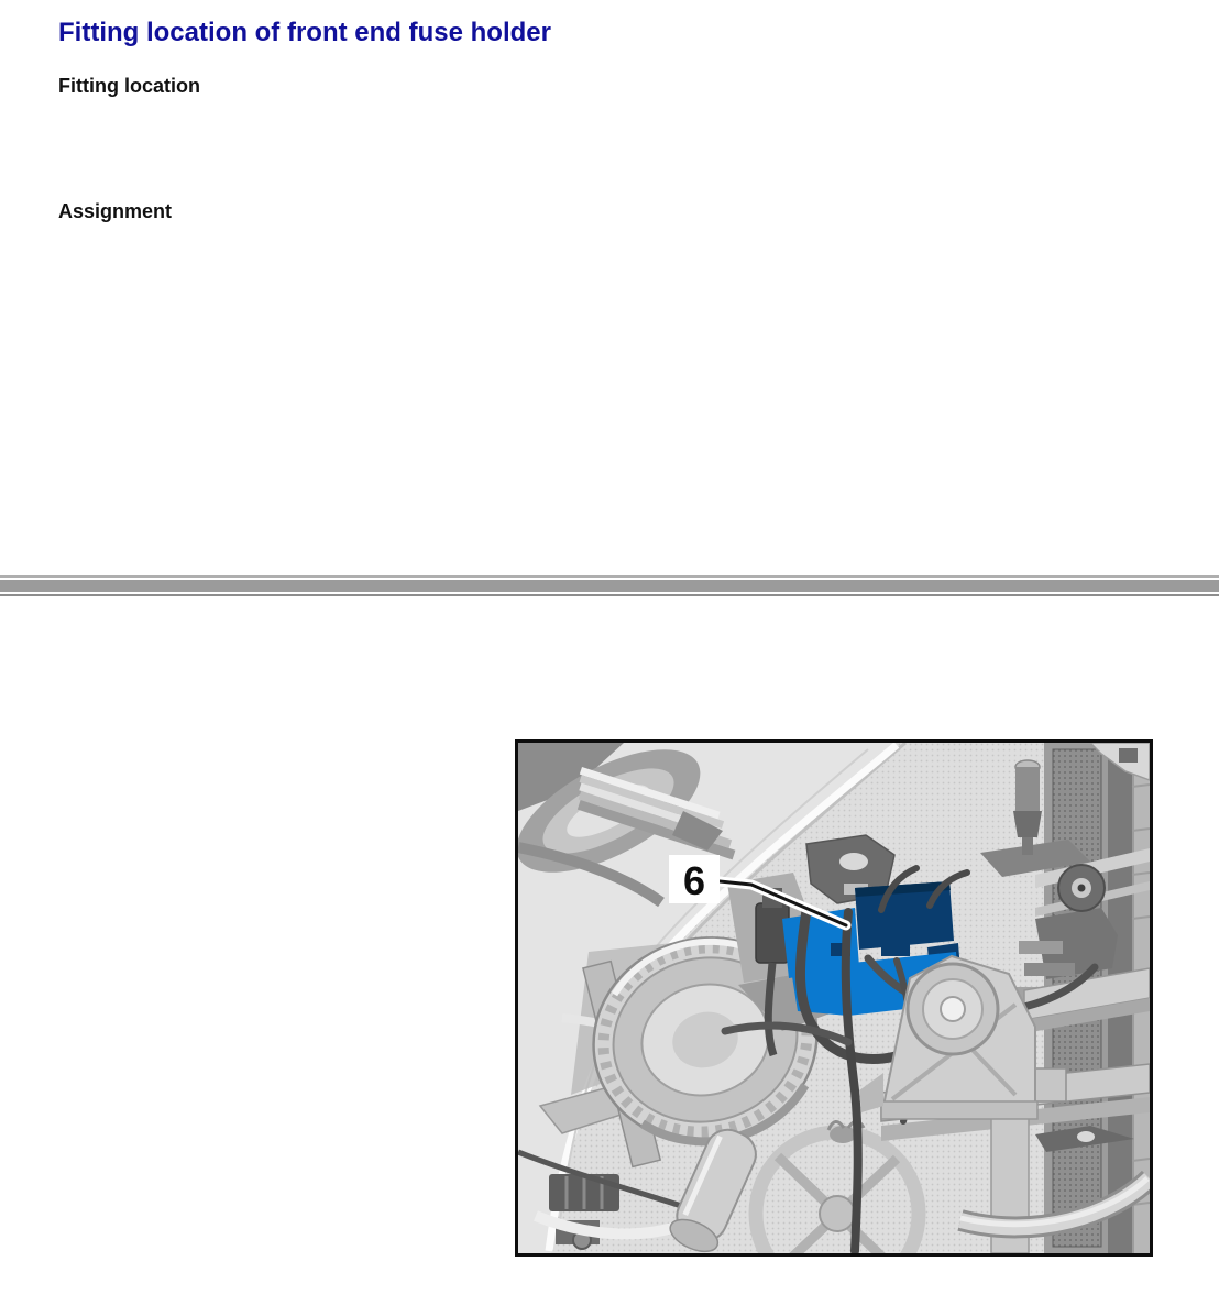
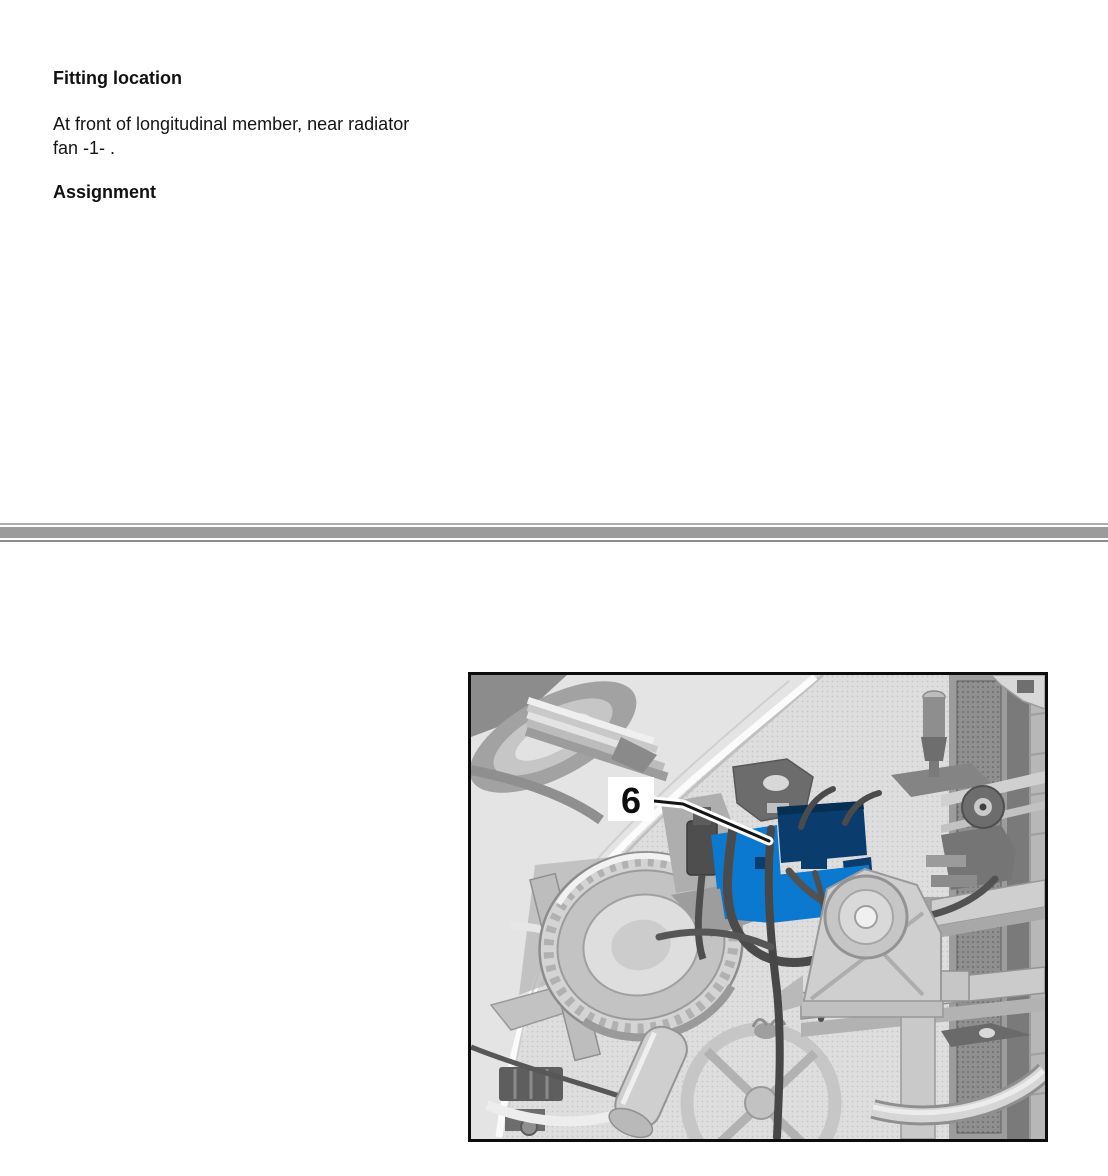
- Fitting location of front end fuse holder
  Fitting location
+ At front of longitudinal member, near radiator fan -1- .
  Assignment
  6
